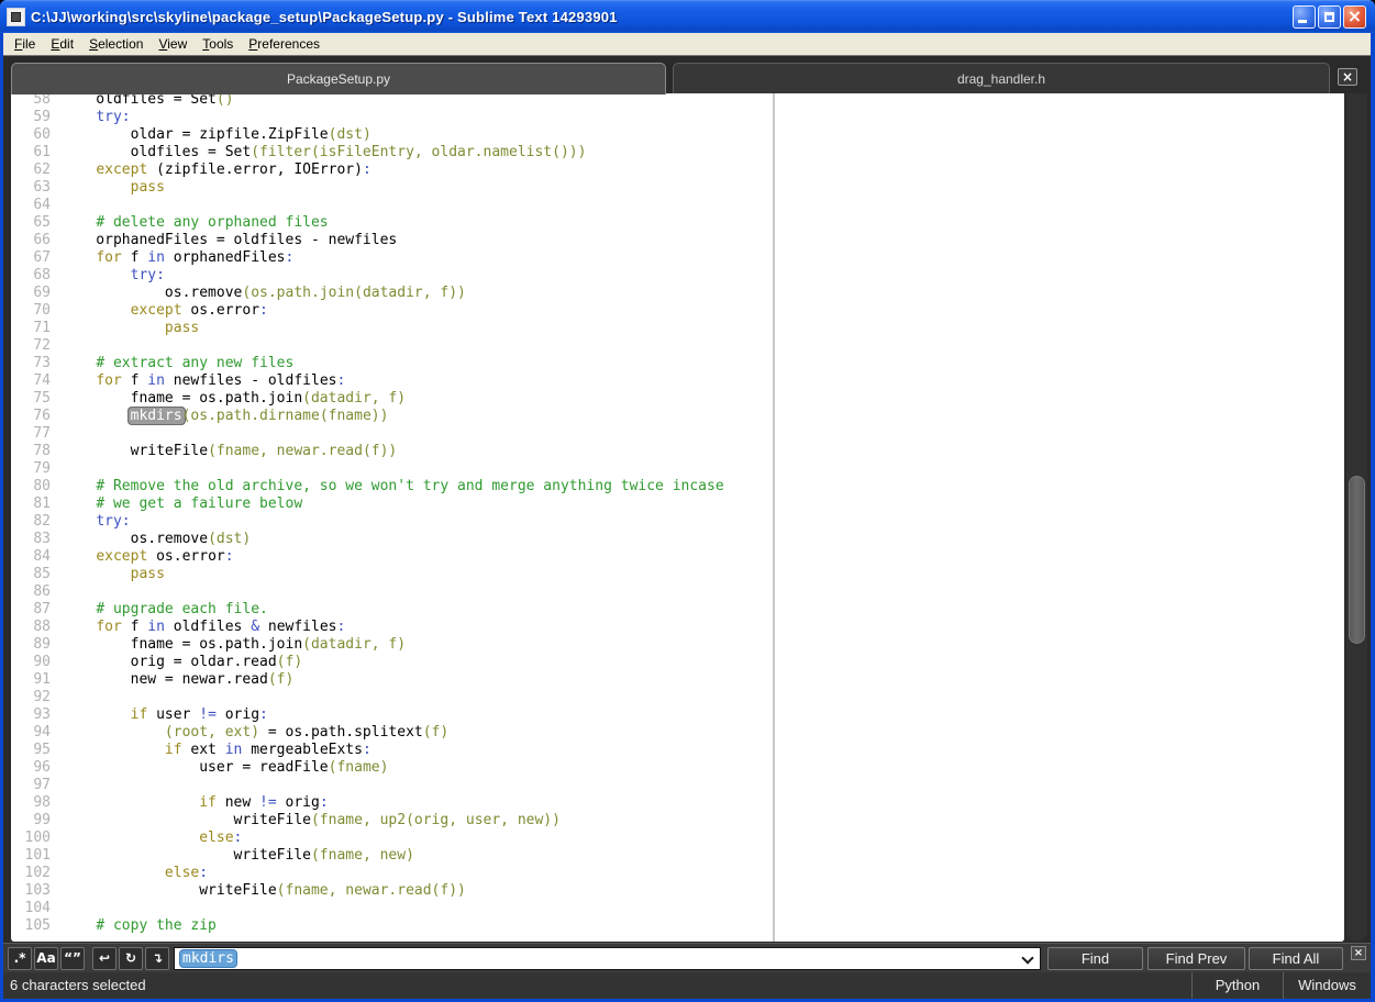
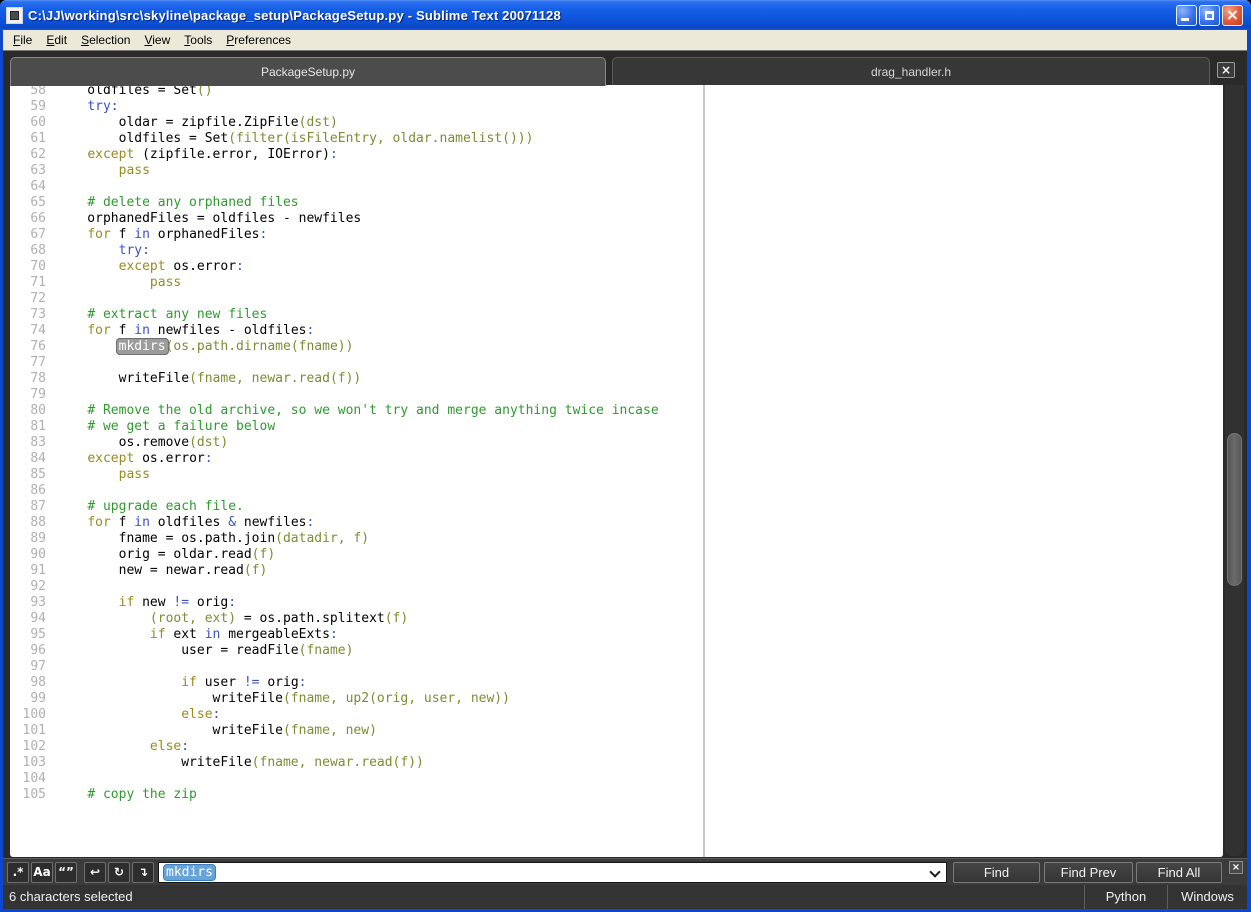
- C:\JJ\working\src\skyline\package_setup\PackageSetup.py - Sublime Text 14293901
+ C:\JJ\working\src\skyline\package_setup\PackageSetup.py - Sublime Text 20071128
  ×
  File
  Edit
  Selection
  View
  Tools
  Preferences
  PackageSetup.py
  drag_handler.h
  ×
  58 oldfiles = Set()
  59 try:
  60 oldar = zipfile.ZipFile(dst)
  61 oldfiles = Set(filter(isFileEntry, oldar.namelist()))
  62 except (zipfile.error, IOError):
  63 pass
  64
  65 # delete any orphaned files
  66 orphanedFiles = oldfiles - newfiles
  67 for f in orphanedFiles:
  68 try:
- 69 os.remove(os.path.join(datadir, f))
  70 except os.error:
  71 pass
  72
  73 # extract any new files
  74 for f in newfiles - oldfiles:
- 75 fname = os.path.join(datadir, f)
  76 mkdirs(os.path.dirname(fname))
  77
  78 writeFile(fname, newar.read(f))
  79
  80 # Remove the old archive, so we won't try and merge anything twice incase
  81 # we get a failure below
- 82 try:
  83 os.remove(dst)
  84 except os.error:
  85 pass
  86
  87 # upgrade each file.
  88 for f in oldfiles & newfiles:
  89 fname = os.path.join(datadir, f)
  90 orig = oldar.read(f)
  91 new = newar.read(f)
  92
- 93 if user != orig:
+ 93 if new != orig:
  94 (root, ext) = os.path.splitext(f)
  95 if ext in mergeableExts:
  96 user = readFile(fname)
  97
- 98 if new != orig:
+ 98 if user != orig:
  99 writeFile(fname, up2(orig, user, new))
  100 else:
  101 writeFile(fname, new)
  102 else:
  103 writeFile(fname, newar.read(f))
  104
  105 # copy the zip
  .*
  Aa
  “”
  ↩
  ↻
  ↴
  mkdirs
  Find
  Find Prev
  Find All
  ×
  6 characters selected
  Python
  Windows
